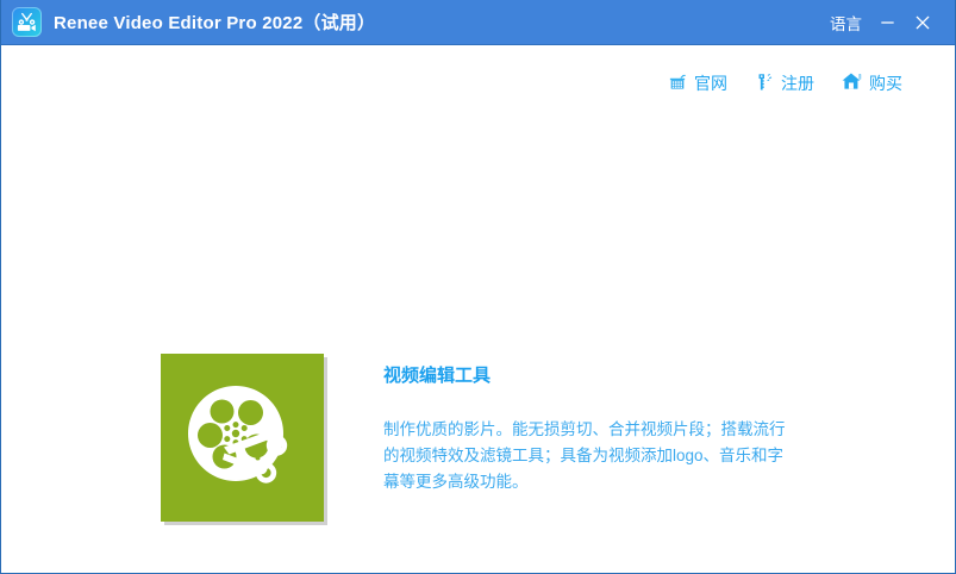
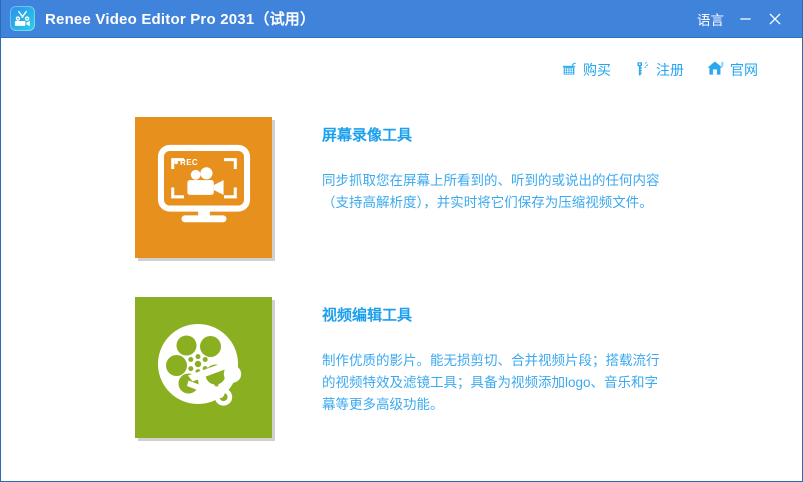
- Renee Video Editor Pro 2022（试用）
+ Renee Video Editor Pro 2031（试用）
  语言
- 官网
+ 购买
  注册
- 购买
+ 官网
+ REC
+ 屏幕录像工具
+ 同步抓取您在屏幕上所看到的、听到的或说出的任何内容
+ （支持高解析度），并实时将它们保存为压缩视频文件。
  视频编辑工具
  制作优质的影片。能无损剪切、合并视频片段；搭载流行
  的视频特效及滤镜工具；具备为视频添加logo、音乐和字
  幕等更多高级功能。
